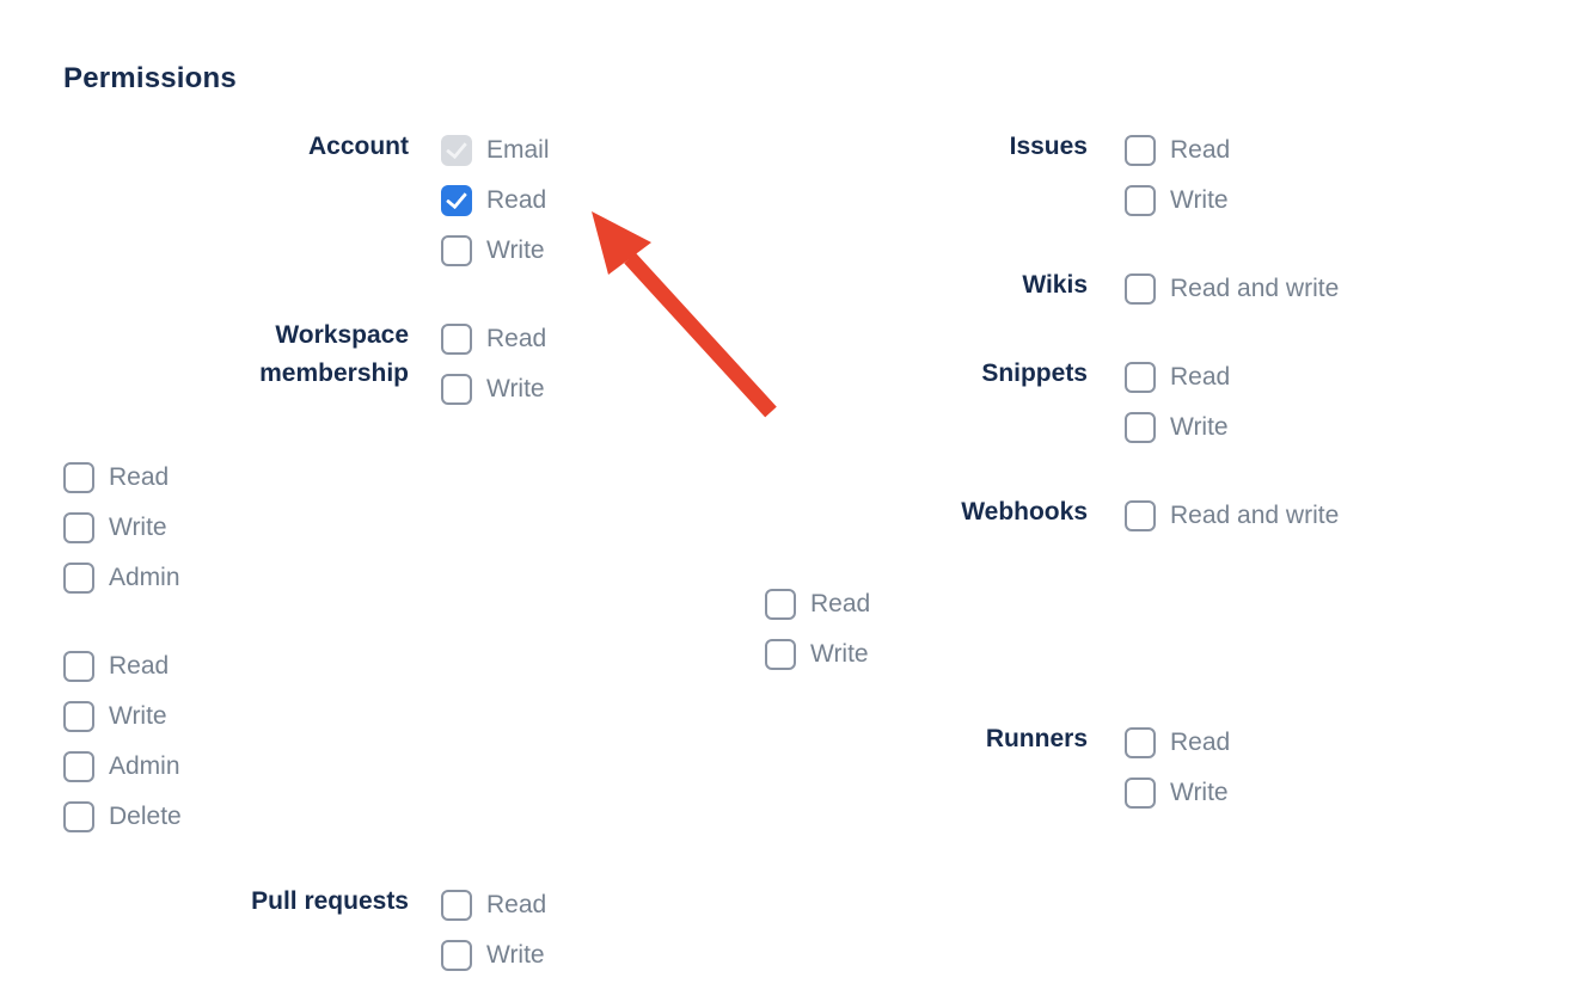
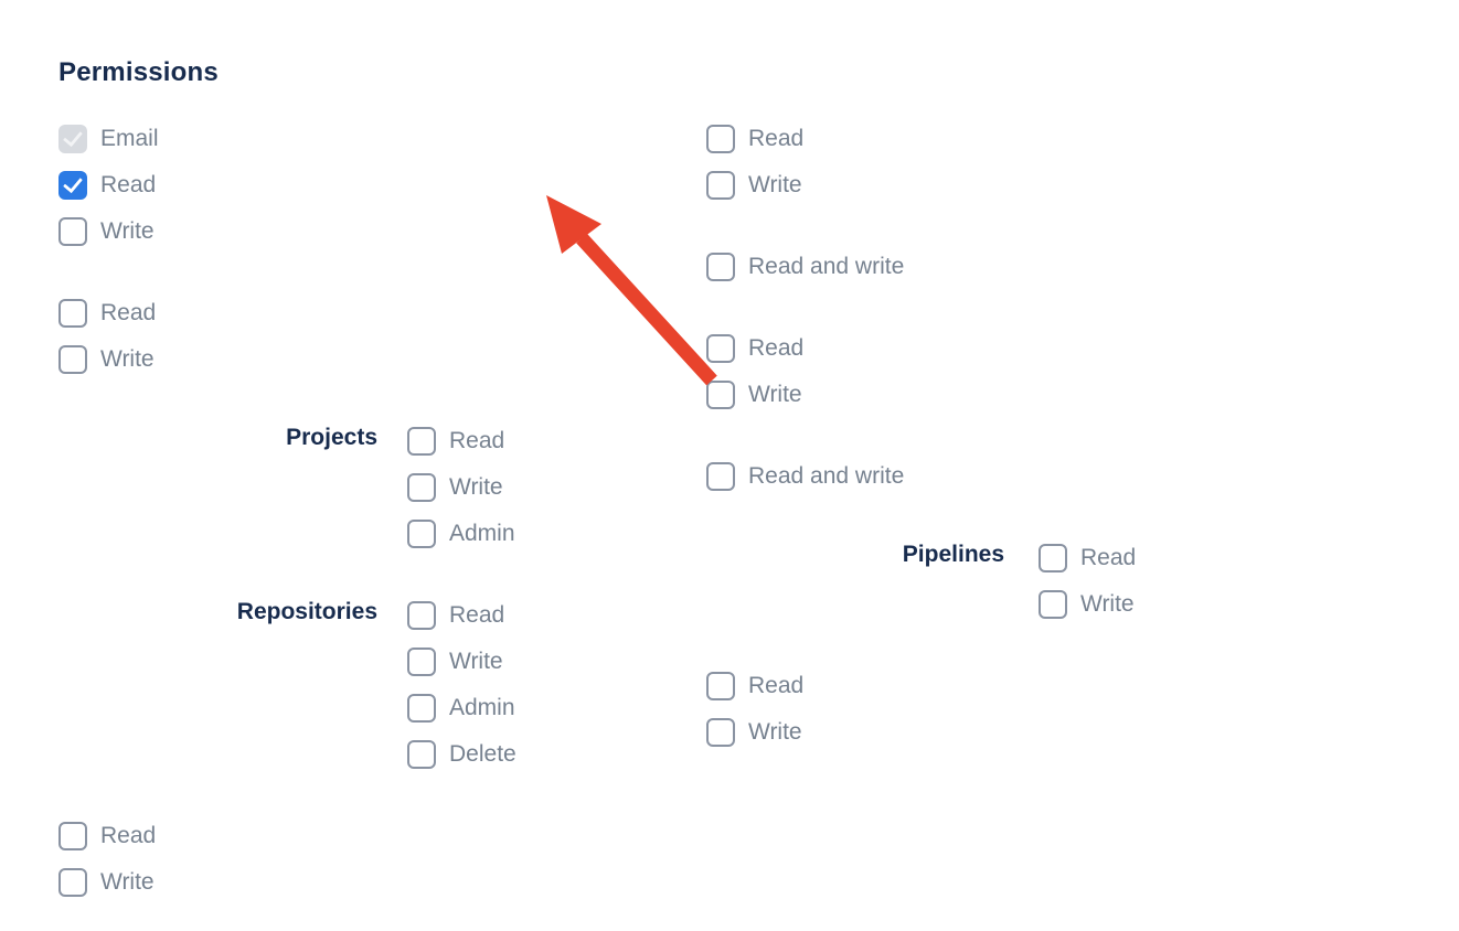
  Permissions
- Account
  Email
  Read
  Write
- Workspace membership
  Read
  Write
+ Projects
  Read
  Write
  Admin
+ Repositories
  Read
  Write
  Admin
  Delete
- Pull requests
  Read
  Write
- Issues
  Read
  Write
- Wikis
  Read and write
- Snippets
  Read
  Write
- Webhooks
  Read and write
+ Pipelines
  Read
  Write
- Runners
  Read
  Write
